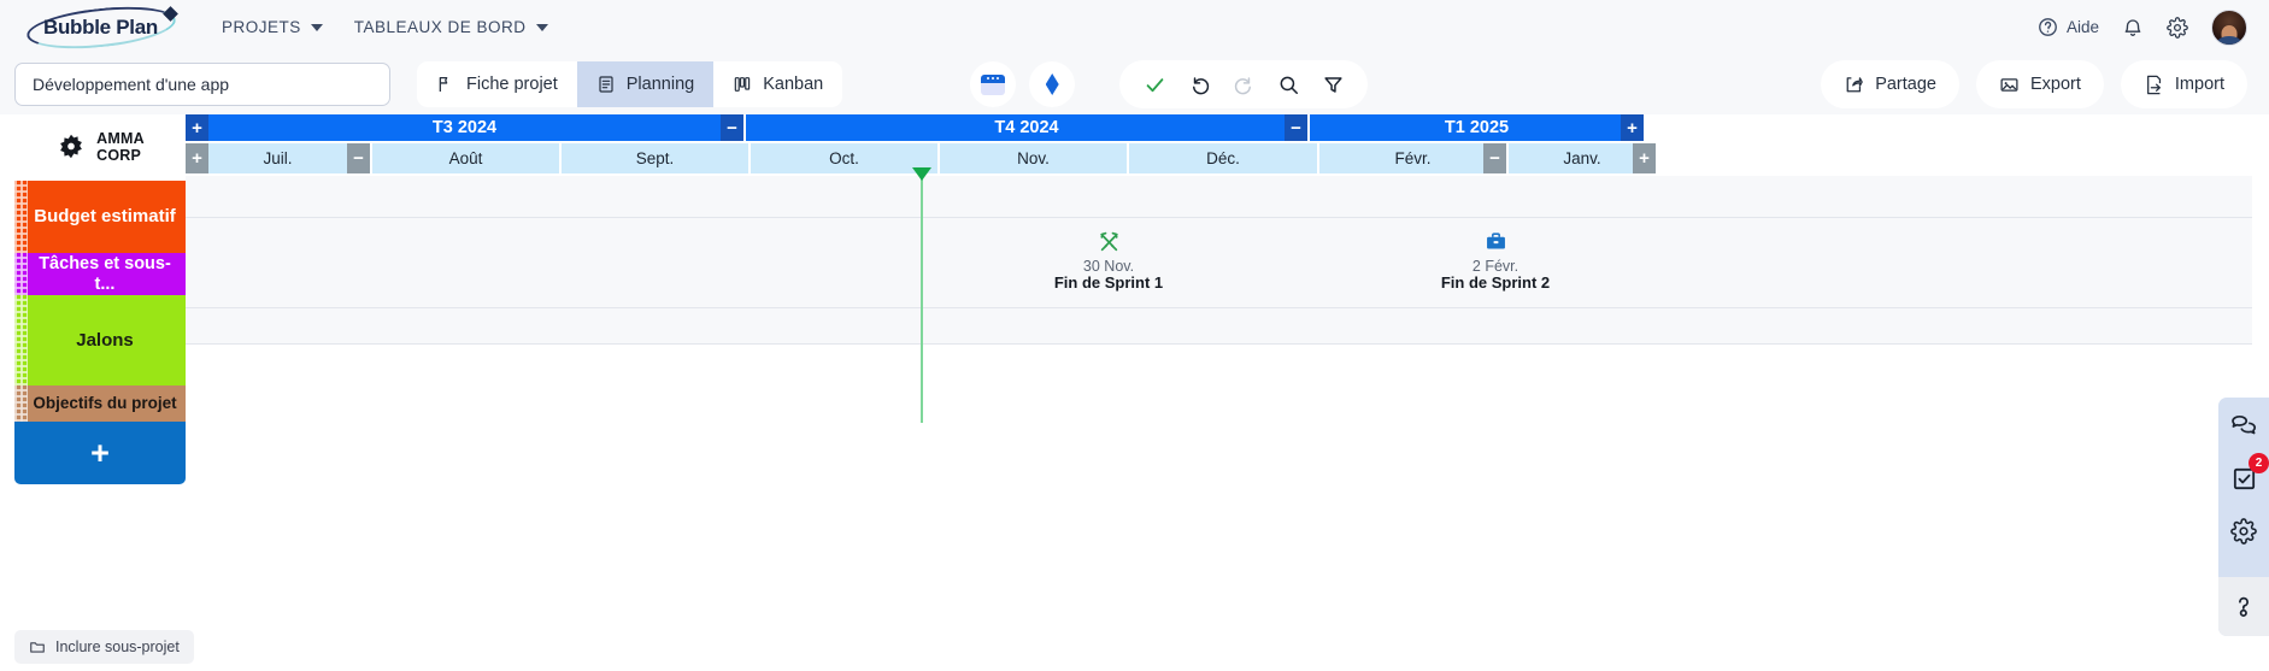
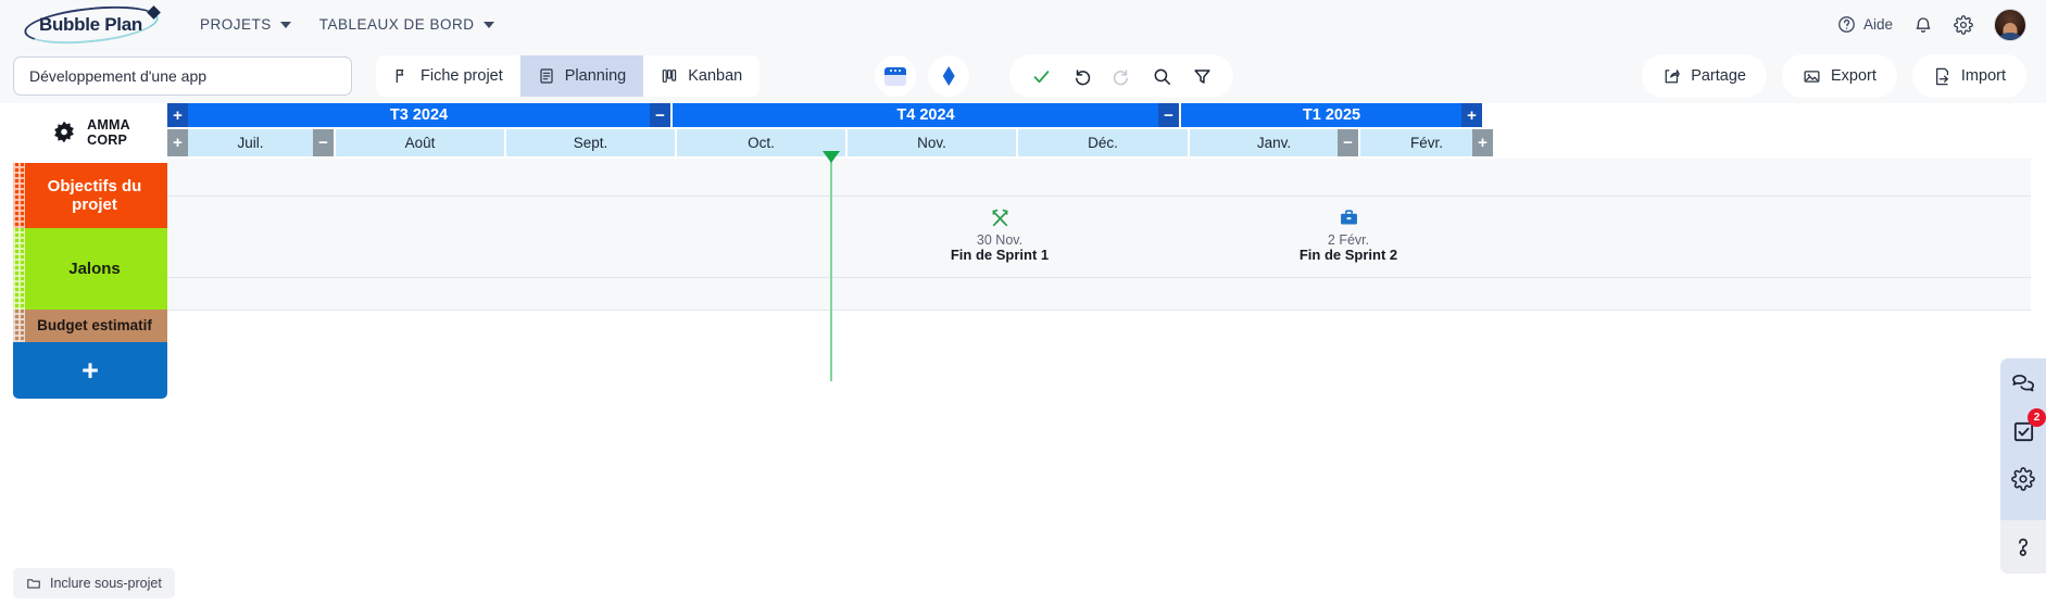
  Bubble Plan
  PROJETS
  TABLEAUX DE BORD
  Aide
  Développement d'une app
  Fiche projet
  Planning
  Kanban
  Partage
  Export
  Import
  AMMA
  CORP
- Budget estimatif
+ Objectifs du projet
- Tâches et sous-t...
  Jalons
- Objectifs du projet
+ Budget estimatif
  +
  Inclure sous-projet
  +
  T3 2024
  −
  T4 2024
  −
  T1 2025
  +
  +
  Juil.
  −
  Août
  Sept.
  Oct.
  Nov.
  Déc.
- Févr.
+ Janv.
  −
- Janv.
+ Févr.
  +
  30 Nov.
  Fin de Sprint 1
  2 Févr.
  Fin de Sprint 2
  2
